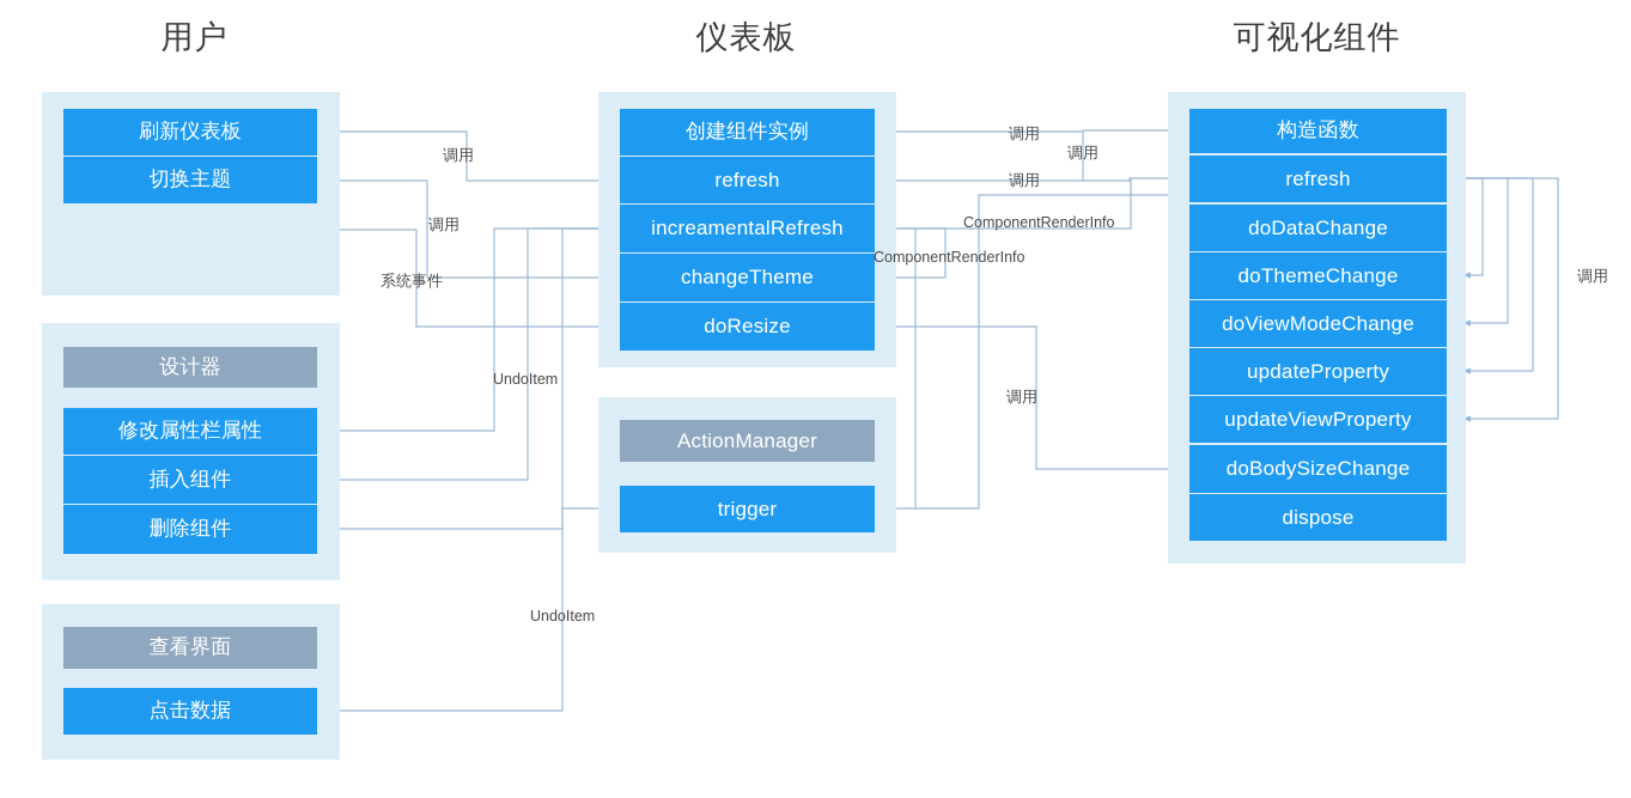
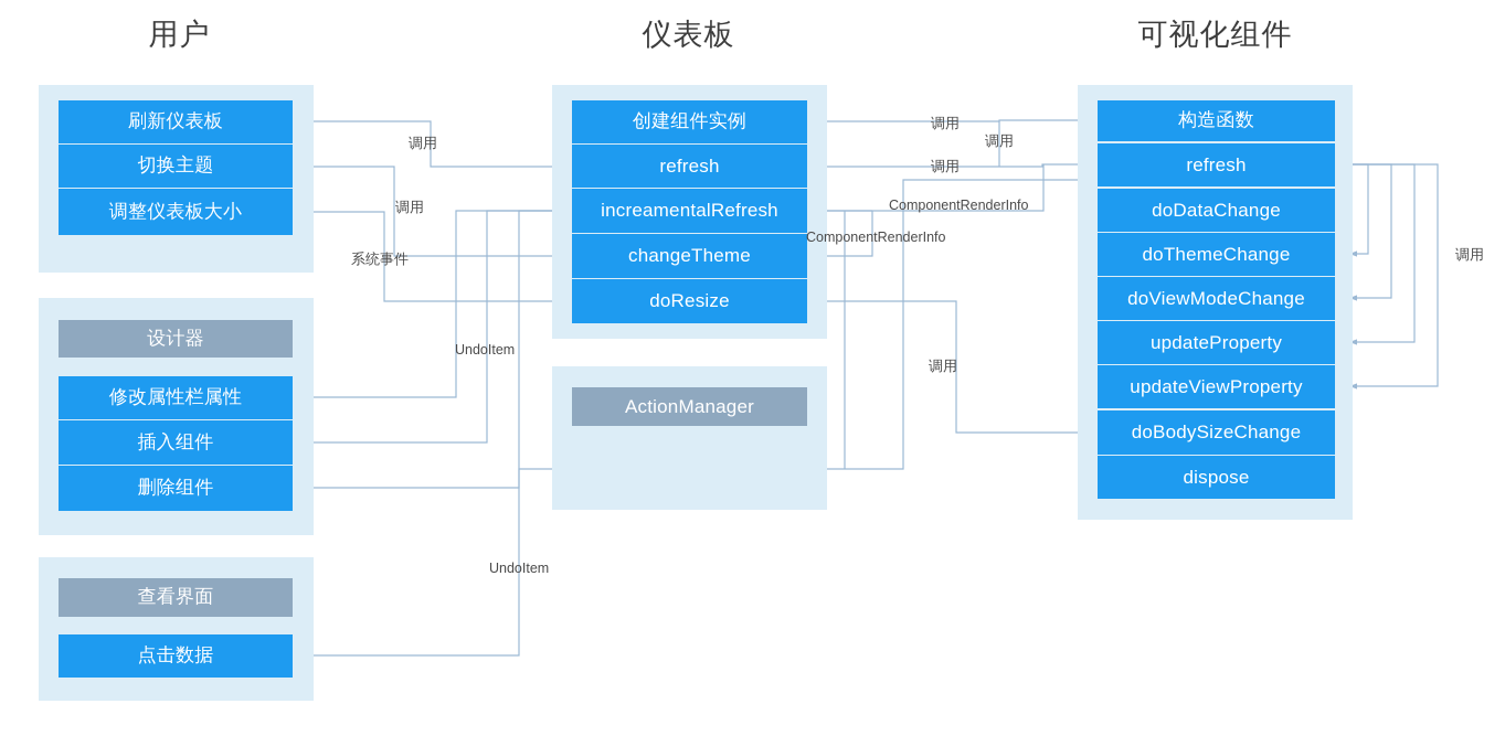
  用户
  仪表板
  可视化组件
  刷新仪表板
  切换主题
+ 调整仪表板大小
  设计器
  修改属性栏属性
  插入组件
  删除组件
  查看界面
  点击数据
  创建组件实例
  refresh
  increamentalRefresh
  changeTheme
  doResize
  ActionManager
- trigger
  构造函数
  refresh
  doDataChange
  doThemeChange
  doViewModeChange
  updateProperty
  updateViewProperty
  doBodySizeChange
  dispose
  调用
  调用
  系统事件
  UndoItem
  UndoItem
  调用
  调用
  调用
  ComponentRenderInfo
  ComponentRenderInfo
  调用
  调用
